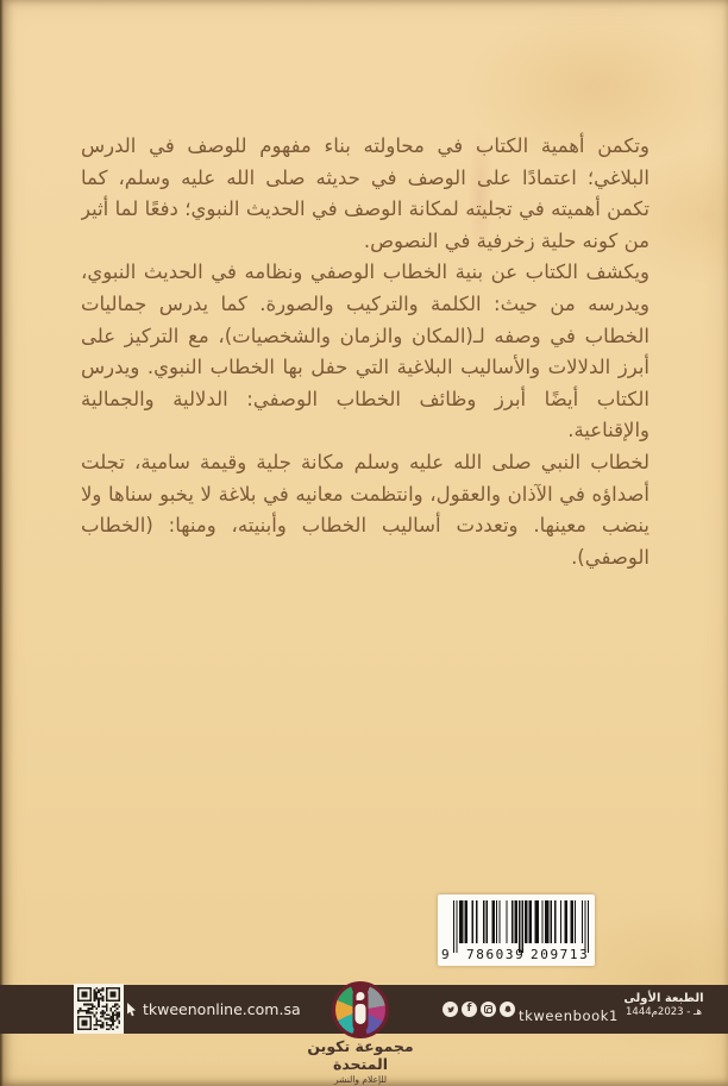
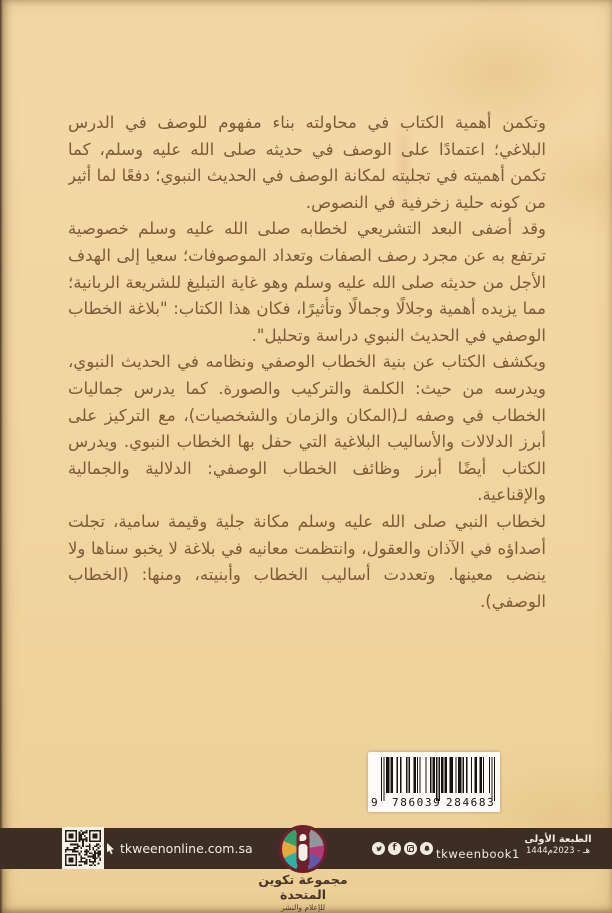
  وتكمن أهمية الكتاب في محاولته بناء مفهوم للوصف في الدرس البلاغي؛ اعتمادًا على الوصف في حديثه صلى الله عليه وسلم، كما تكمن أهميته في تجليته لمكانة الوصف في الحديث النبوي؛ دفعًا لما أثير من كونه حلية زخرفية في النصوص.
+ وقد أضفى البعد التشريعي لخطابه صلى الله عليه وسلم خصوصية ترتفع به عن مجرد رصف الصفات وتعداد الموصوفات؛ سعيا إلى الهدف الأجل من حديثه صلى الله عليه وسلم وهو غاية التبليغ للشريعة الربانية؛ مما يزيده أهمية وجلالًا وجمالًا وتأثيرًا، فكان هذا الكتاب: "بلاغة الخطاب الوصفي في الحديث النبوي دراسة وتحليل".
  ويكشف الكتاب عن بنية الخطاب الوصفي ونظامه في الحديث النبوي، ويدرسه من حيث: الكلمة والتركيب والصورة. كما يدرس جماليات الخطاب في وصفه لـ(المكان والزمان والشخصيات)، مع التركيز على أبرز الدلالات والأساليب البلاغية التي حفل بها الخطاب النبوي. ويدرس الكتاب أيضًا أبرز وظائف الخطاب الوصفي: الدلالية والجمالية والإقناعية.
  لخطاب النبي صلى الله عليه وسلم مكانة جلية وقيمة سامية، تجلت أصداؤه في الآذان والعقول، وانتظمت معانيه في بلاغة لا يخبو سناها ولا ينضب معينها. وتعددت أساليب الخطاب وأبنيته، ومنها: (الخطاب الوصفي).
  9
  786039
- 209713
+ 284683
  tkweenonline.com.sa
  مجموعة تكوين المتحدة
  للإعلام والنشر
  f
  tkweenbook1
  الطبعة الأولى
  1444هـ - 2023م
